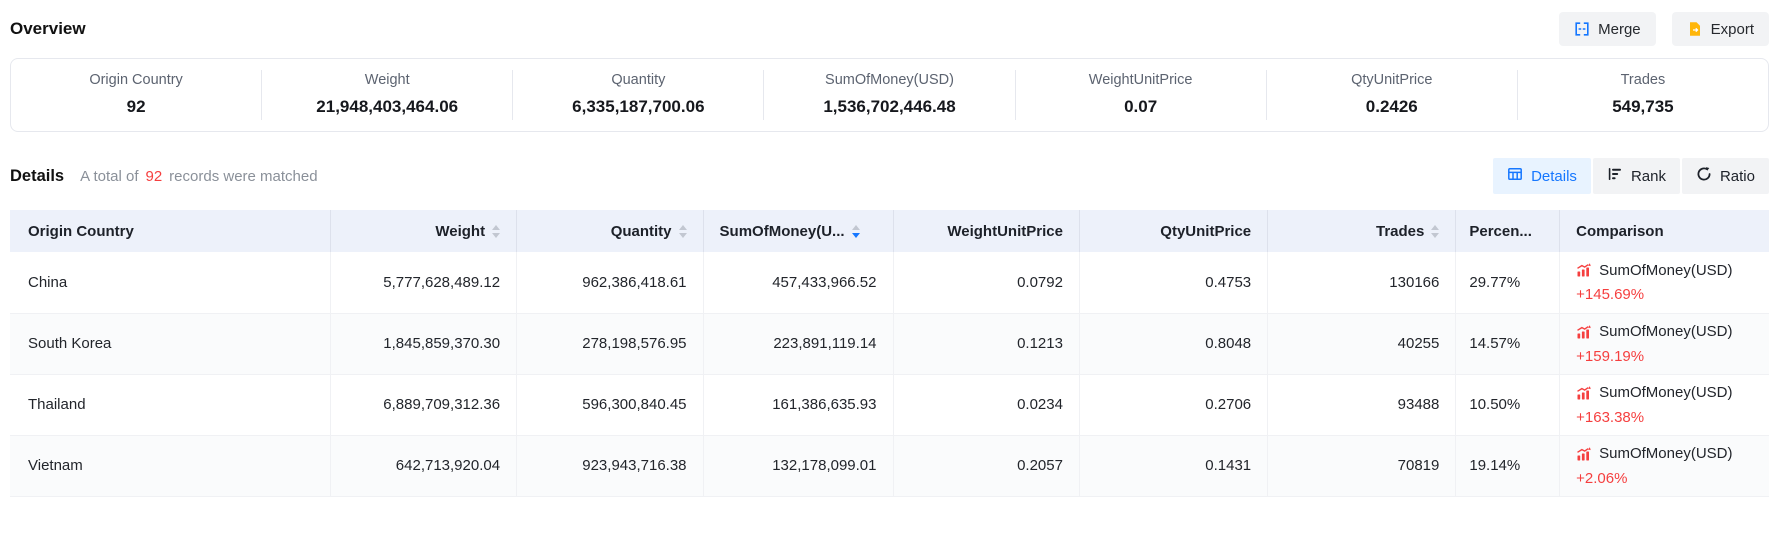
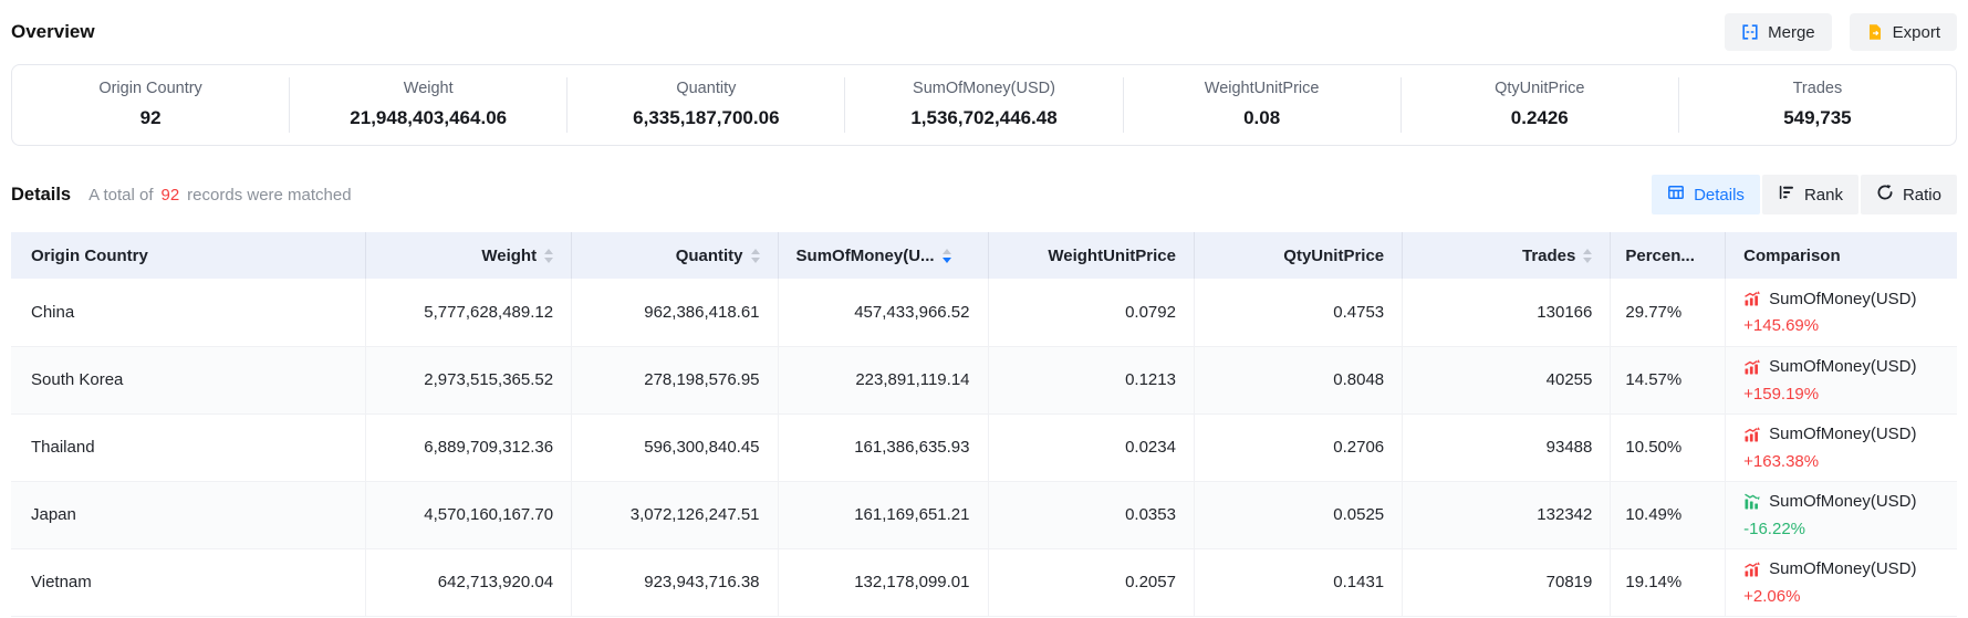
  Overview
  Merge
  Export
  Origin Country
  92
  Weight
  21,948,403,464.06
  Quantity
  6,335,187,700.06
  SumOfMoney(USD)
  1,536,702,446.48
  WeightUnitPrice
- 0.07
+ 0.08
  QtyUnitPrice
  0.2426
  Trades
  549,735
  Details
  A total of 92 records were matched
  Details
  Rank
  Ratio
  Origin Country	Weight	Quantity	SumOfMoney(U...	WeightUnitPrice	QtyUnitPrice	Trades	Percen...	Comparison
  China	5,777,628,489.12	962,386,418.61	457,433,966.52	0.0792	0.4753	130166	29.77%	SumOfMoney(USD) +145.69%
- South Korea	1,845,859,370.30	278,198,576.95	223,891,119.14	0.1213	0.8048	40255	14.57%	SumOfMoney(USD) +159.19%
+ South Korea	2,973,515,365.52	278,198,576.95	223,891,119.14	0.1213	0.8048	40255	14.57%	SumOfMoney(USD) +159.19%
  Thailand	6,889,709,312.36	596,300,840.45	161,386,635.93	0.0234	0.2706	93488	10.50%	SumOfMoney(USD) +163.38%
+ Japan	4,570,160,167.70	3,072,126,247.51	161,169,651.21	0.0353	0.0525	132342	10.49%	SumOfMoney(USD) -16.22%
  Vietnam	642,713,920.04	923,943,716.38	132,178,099.01	0.2057	0.1431	70819	19.14%	SumOfMoney(USD) +2.06%
